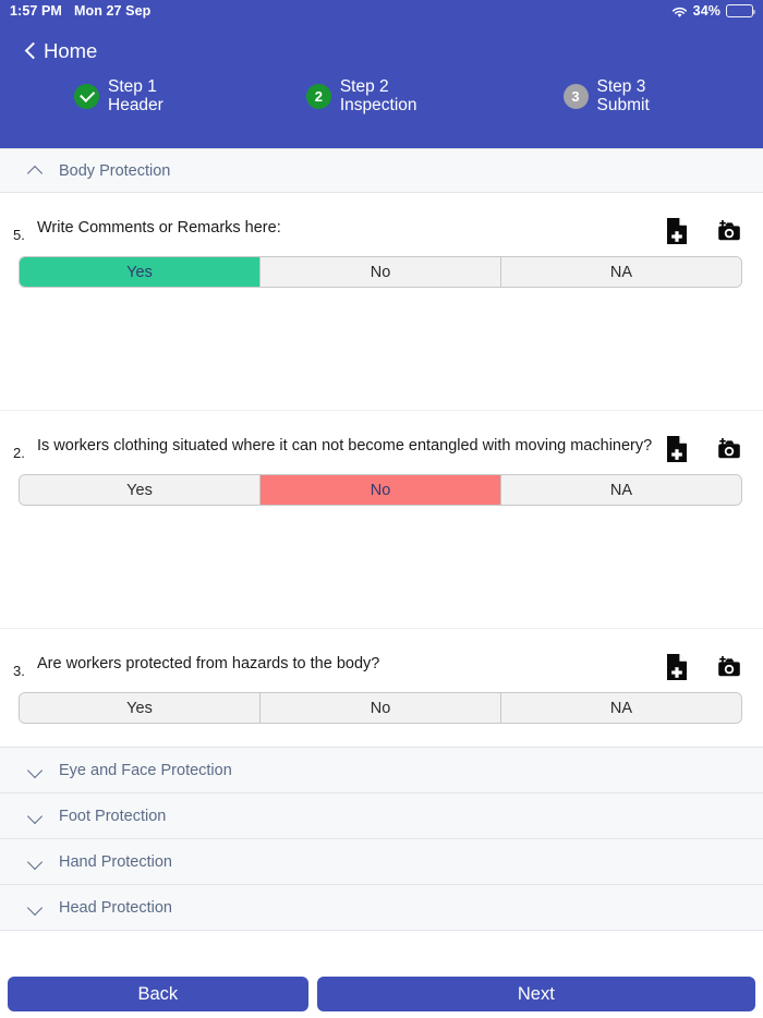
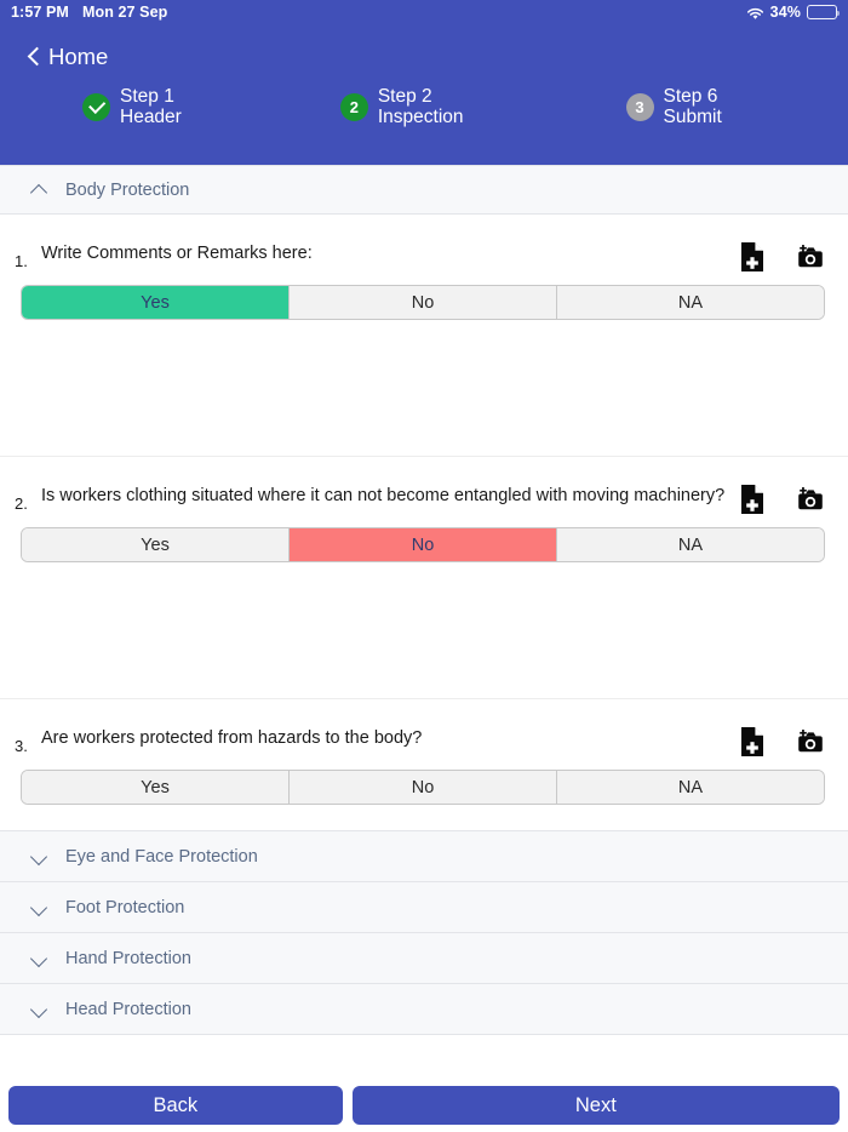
  1:57 PM
  Mon 27 Sep
  34%
  Home
  Step 1
  Header
  2
  Step 2
  Inspection
  3
- Step 3
+ Step 6
  Submit
  Body Protection
- 5.
+ 1.
  Write Comments or Remarks here:
  Yes
  No
  NA
  2.
  Is workers clothing situated where it can not become entangled with moving machinery?
  Yes
  No
  NA
  3.
  Are workers protected from hazards to the body?
  Yes
  No
  NA
  Eye and Face Protection
  Foot Protection
  Hand Protection
  Head Protection
  Back
  Next
